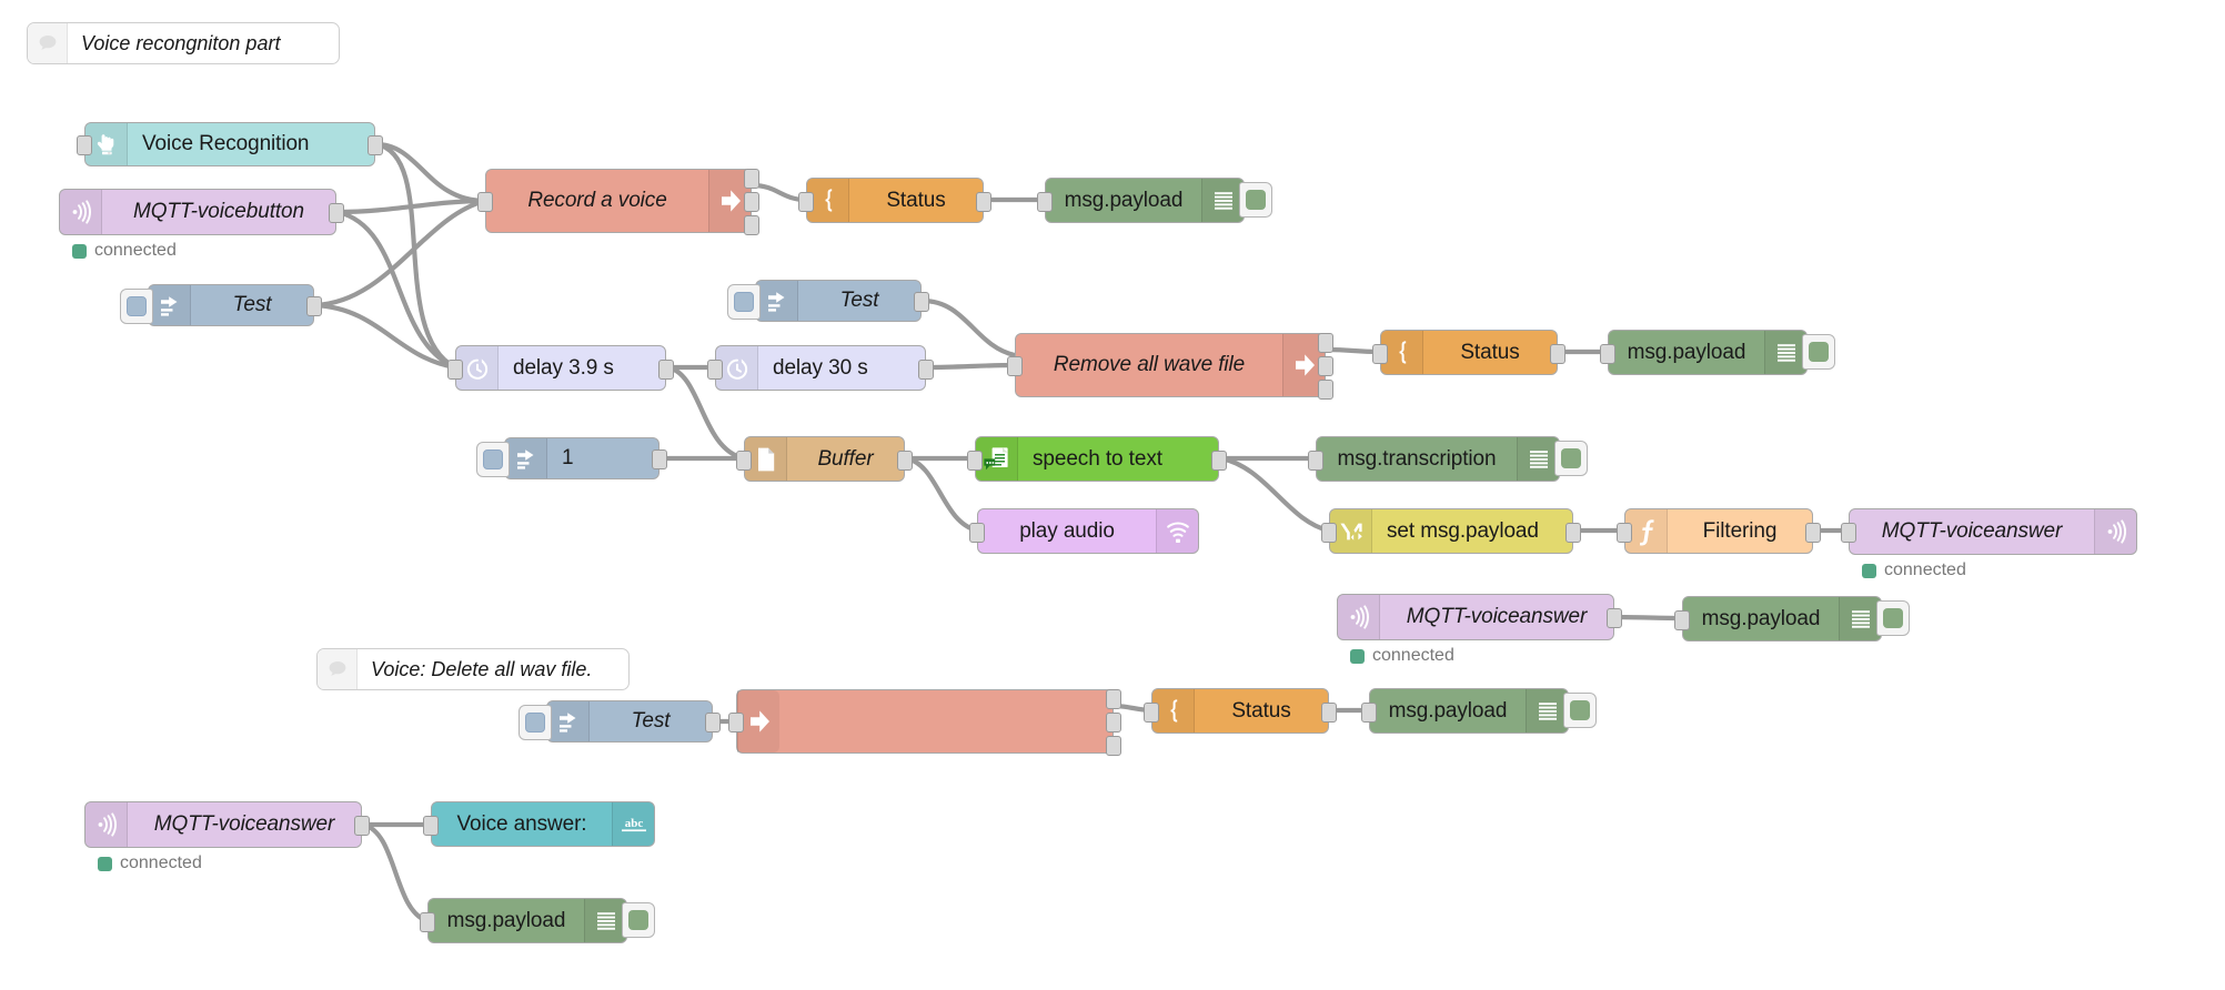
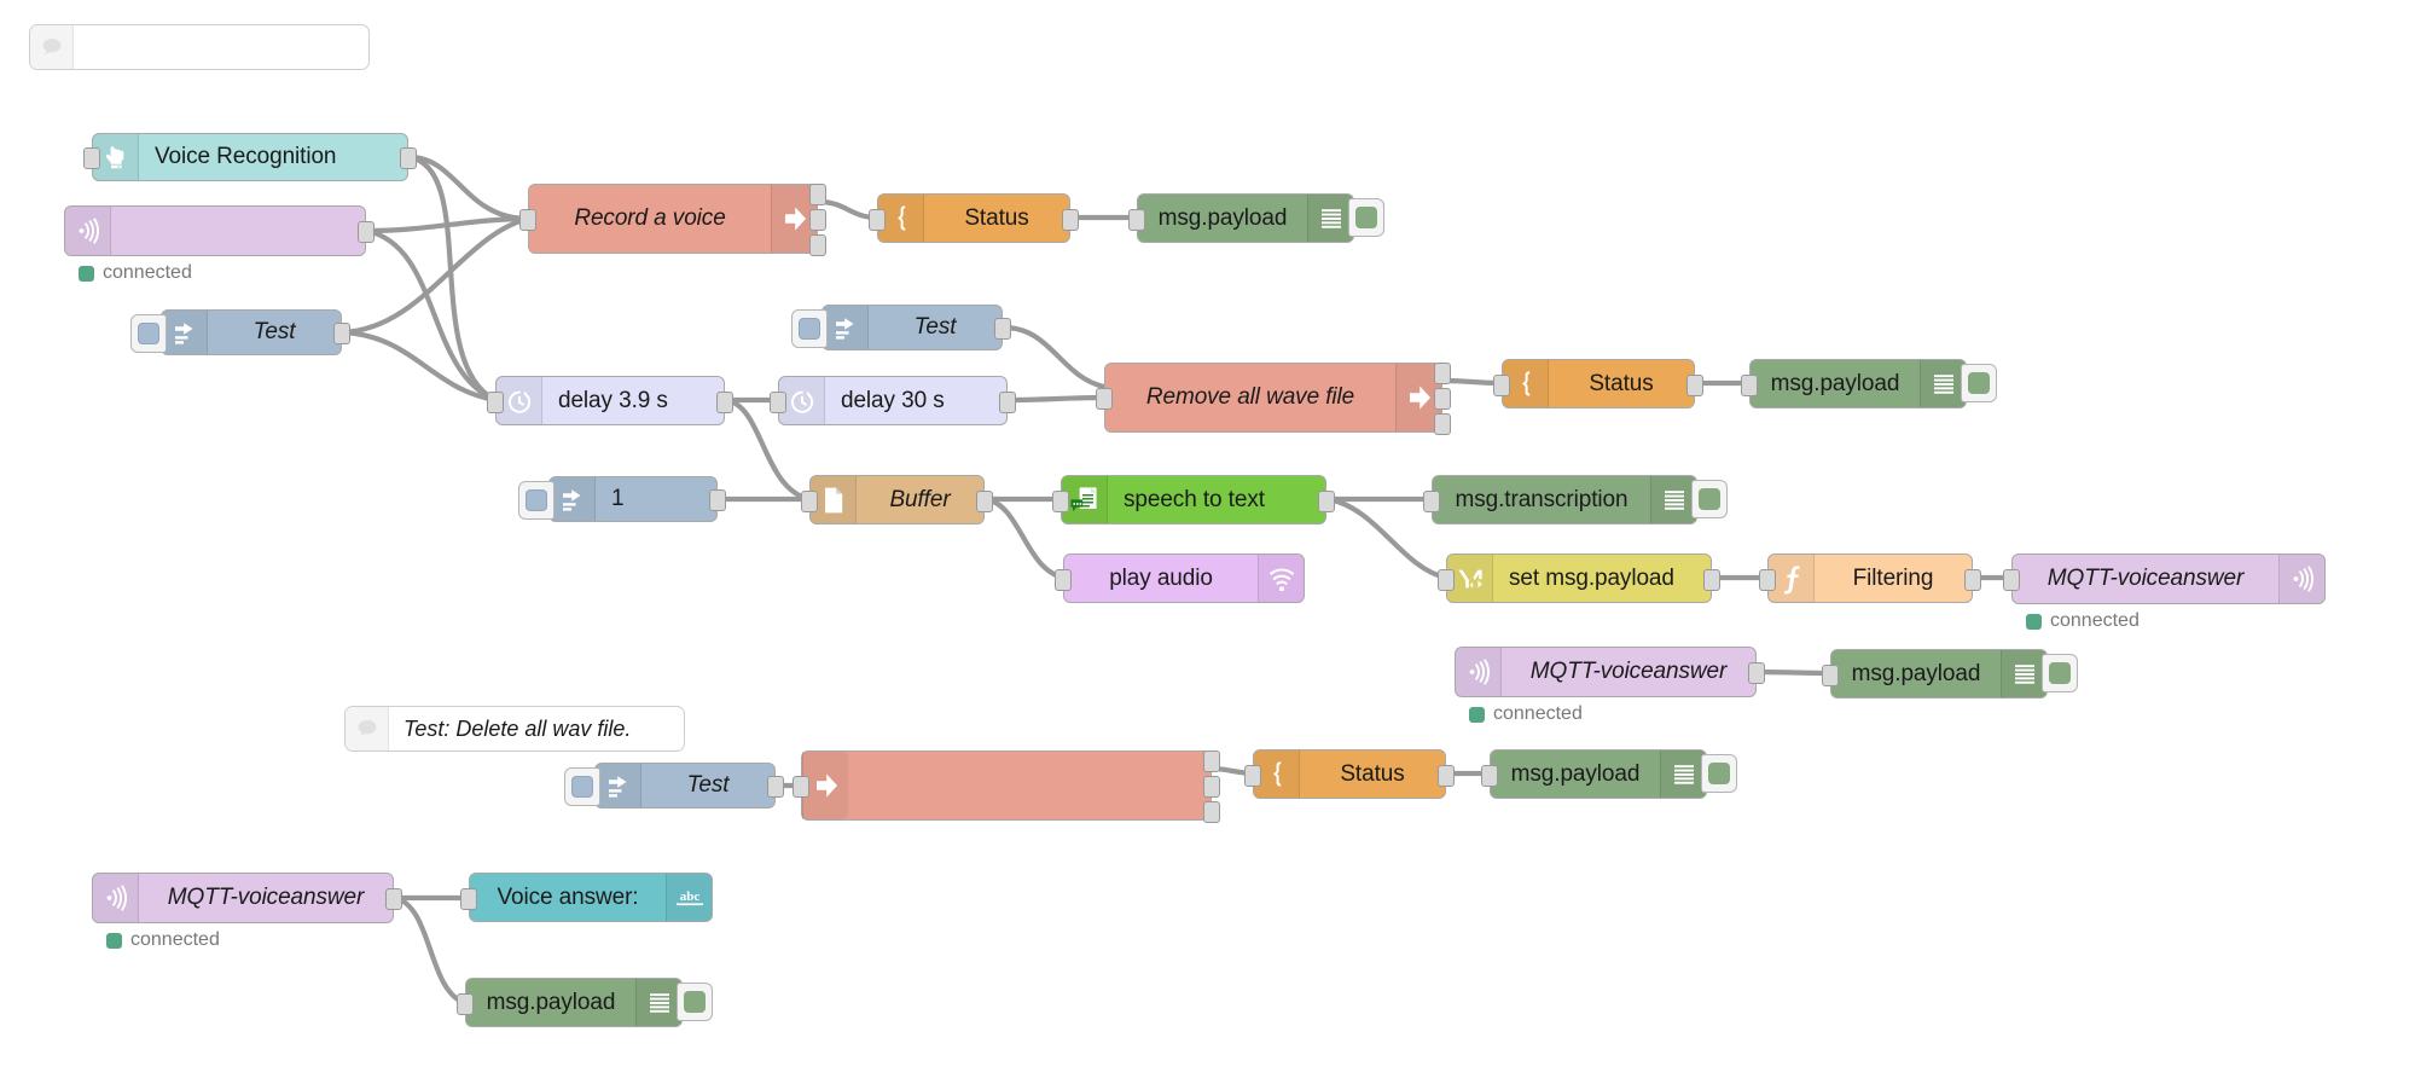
  Voice Recognition
- MQTT-voicebutton
  connected
  Test
  Record a voice
  Status
  msg.payload
  Test
  delay 3.9 s
  delay 30 s
  Remove all wave file
  Status
  msg.payload
  1
  Buffer
  speech to text
  play audio
  msg.transcription
  set msg.payload
  Filtering
  MQTT-voiceanswer
  connected
  MQTT-voiceanswer
  connected
  msg.payload
  Test
  Status
  msg.payload
  MQTT-voiceanswer
  connected
  Voice answer:
  abc
  msg.payload
- Voice recongniton part
- Voice: Delete all wav file.
+ Test: Delete all wav file.
